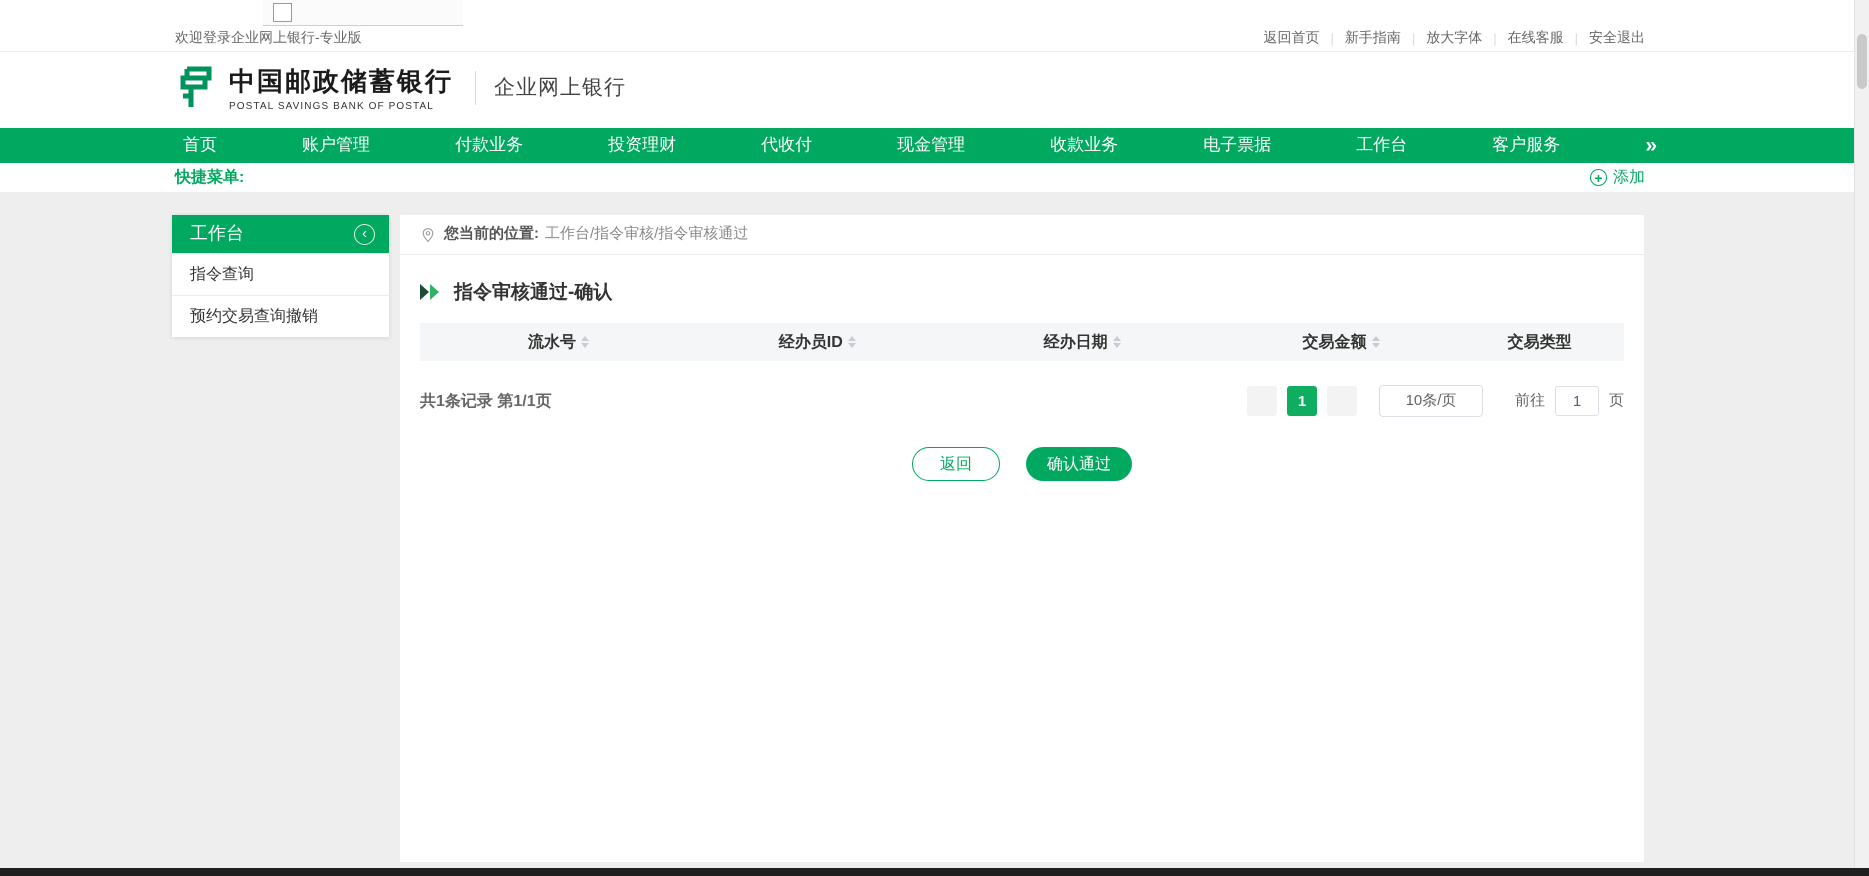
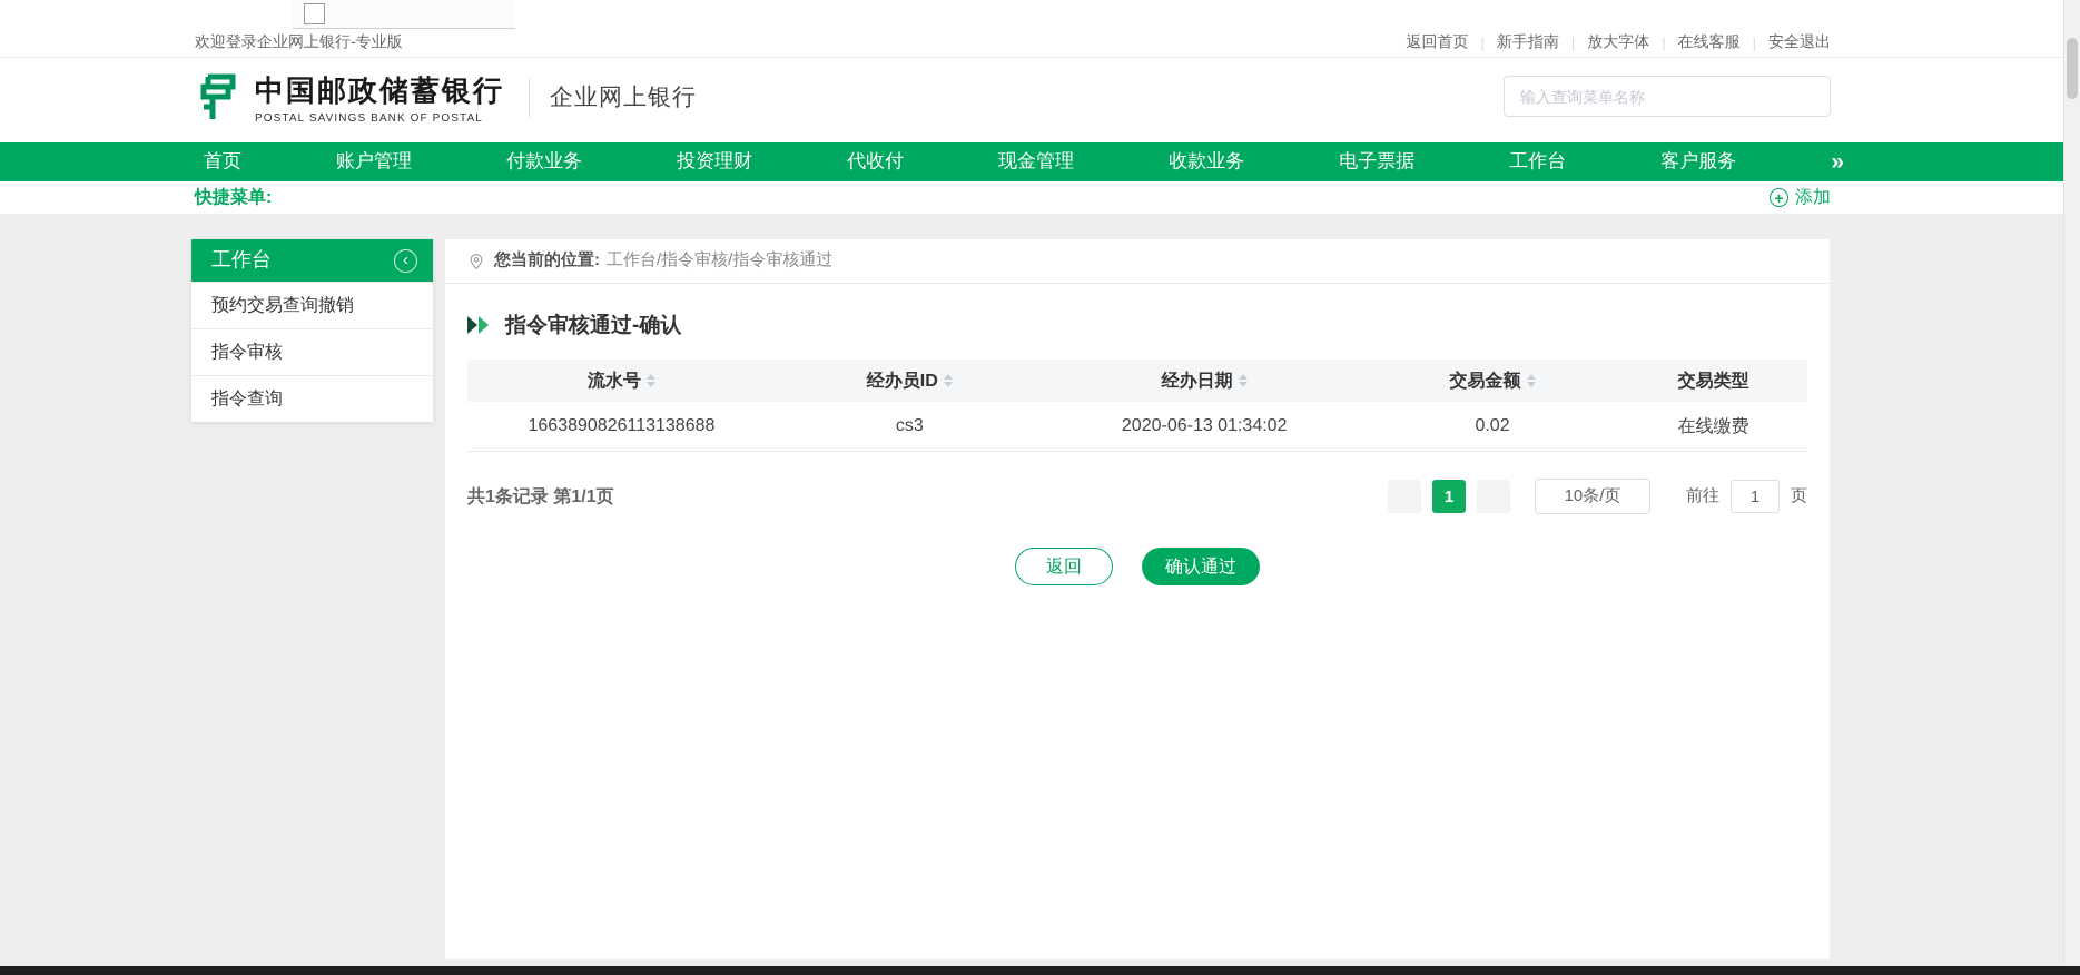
  欢迎登录企业网上银行-专业版
  返回首页
  |
  新手指南
  |
  放大字体
  在线客服
  |
  安全退出
  中国邮政储蓄银行
  POSTAL SAVINGS BANK OF POSTAL
  企业网上银行
+ 输入查询菜单名称
  首页
  账户管理
  付款业务
  投资理财
  代收付
  现金管理
  收款业务
  电子票据
  工作台
  客户服务
  »
  快捷菜单:
  +
  添加
  工作台
  ‹
- 指令查询
+ 预约交易查询撤销
+ 指令审核
- 预约交易查询撤销
+ 指令查询
  您当前的位置:
  工作台/指令审核/指令审核通过
  指令审核通过-确认
  流水号
  经办员ID
  经办日期
  交易金额
  交易类型
+ 1663890826113138688
+ cs3
+ 2020-06-13 01:34:02
+ 0.02
+ 在线缴费
  共1条记录 第1/1页
  1
  10条/页
  前往
  1
  页
  返回
  确认通过
